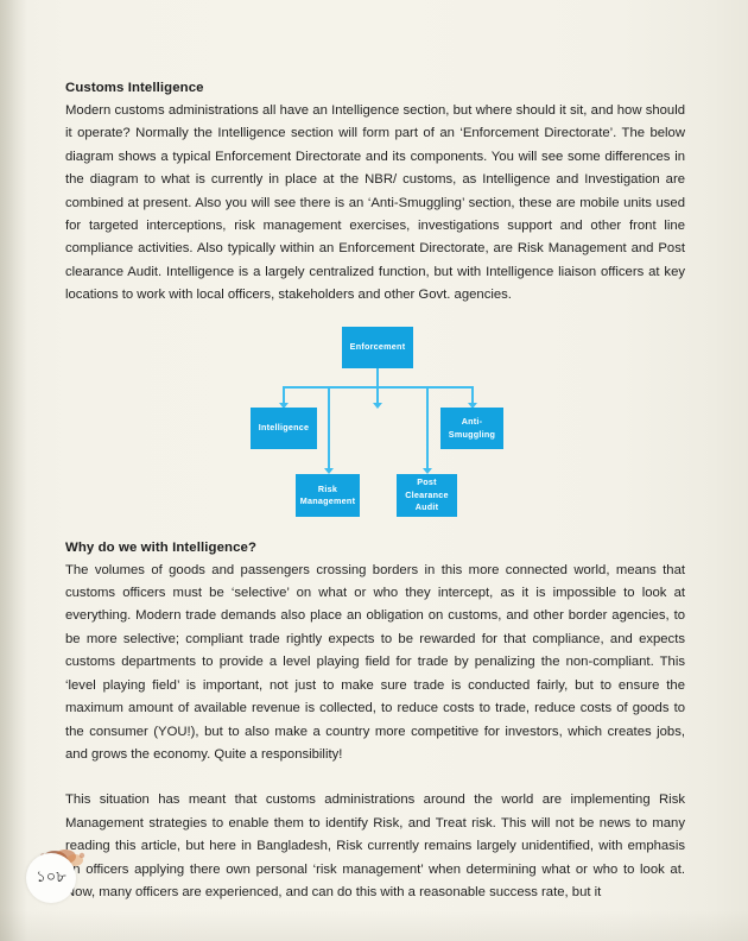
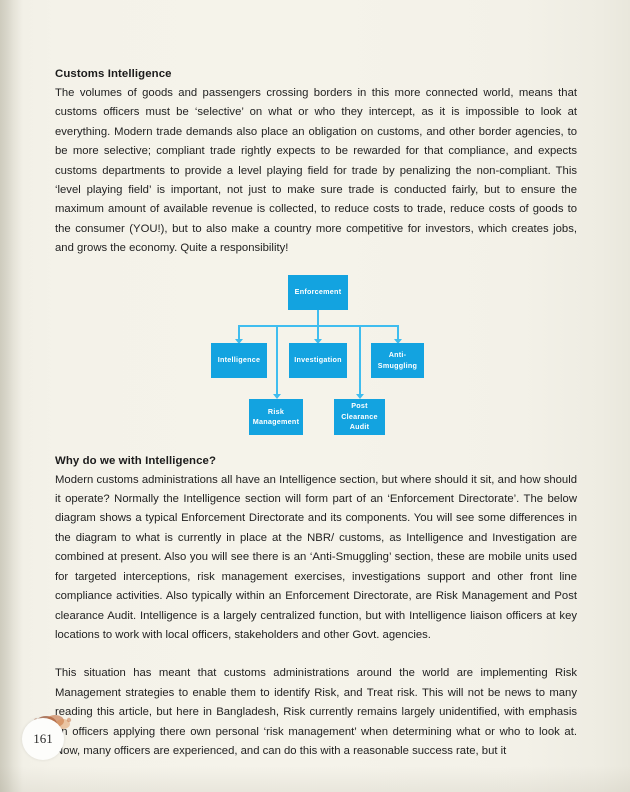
  Customs Intelligence
- Modern customs administrations all have an Intelligence section, but where should it sit, and how should it operate? Normally the Intelligence section will form part of an ‘Enforcement Directorate’. The below diagram shows a typical Enforcement Directorate and its components. You will see some differences in the diagram to what is currently in place at the NBR/ customs, as Intelligence and Investigation are combined at present. Also you will see there is an ‘Anti-Smuggling’ section, these are mobile units used for targeted interceptions, risk management exercises, investigations support and other front line compliance activities. Also typically within an Enforcement Directorate, are Risk Management and Post clearance Audit. Intelligence is a largely centralized function, but with Intelligence liaison officers at key locations to work with local officers, stakeholders and other Govt. agencies.
+ The volumes of goods and passengers crossing borders in this more connected world, means that customs officers must be ‘selective’ on what or who they intercept, as it is impossible to look at everything. Modern trade demands also place an obligation on customs, and other border agencies, to be more selective; compliant trade rightly expects to be rewarded for that compliance, and expects customs departments to provide a level playing field for trade by penalizing the non-compliant. This ‘level playing field’ is important, not just to make sure trade is conducted fairly, but to ensure the maximum amount of available revenue is collected, to reduce costs to trade, reduce costs of goods to the consumer (YOU!), but to also make a country more competitive for investors, which creates jobs, and grows the economy. Quite a responsibility!
  Why do we with Intelligence?
- The volumes of goods and passengers crossing borders in this more connected world, means that customs officers must be ‘selective’ on what or who they intercept, as it is impossible to look at everything. Modern trade demands also place an obligation on customs, and other border agencies, to be more selective; compliant trade rightly expects to be rewarded for that compliance, and expects customs departments to provide a level playing field for trade by penalizing the non-compliant. This ‘level playing field’ is important, not just to make sure trade is conducted fairly, but to ensure the maximum amount of available revenue is collected, to reduce costs to trade, reduce costs of goods to the consumer (YOU!), but to also make a country more competitive for investors, which creates jobs, and grows the economy. Quite a responsibility!
+ Modern customs administrations all have an Intelligence section, but where should it sit, and how should it operate? Normally the Intelligence section will form part of an ‘Enforcement Directorate’. The below diagram shows a typical Enforcement Directorate and its components. You will see some differences in the diagram to what is currently in place at the NBR/ customs, as Intelligence and Investigation are combined at present. Also you will see there is an ‘Anti-Smuggling’ section, these are mobile units used for targeted interceptions, risk management exercises, investigations support and other front line compliance activities. Also typically within an Enforcement Directorate, are Risk Management and Post clearance Audit. Intelligence is a largely centralized function, but with Intelligence liaison officers at key locations to work with local officers, stakeholders and other Govt. agencies.
  This situation has meant that customs administrations around the world are implementing Risk Management strategies to enable them to identify Risk, and Treat risk. This will not be news to many reading this article, but here in Bangladesh, Risk currently remains largely unidentified, with emphasis n officers applying there own personal ‘risk management’ when determining what or who to look at. ow, many officers are experienced, and can do this with a reasonable success rate, but it
  Enforcement
  Intelligence
+ Investigation
  Anti-
  Smuggling
  Risk
  Management
  Post
  Clearance
  Audit
- ১০৮
+ 161
